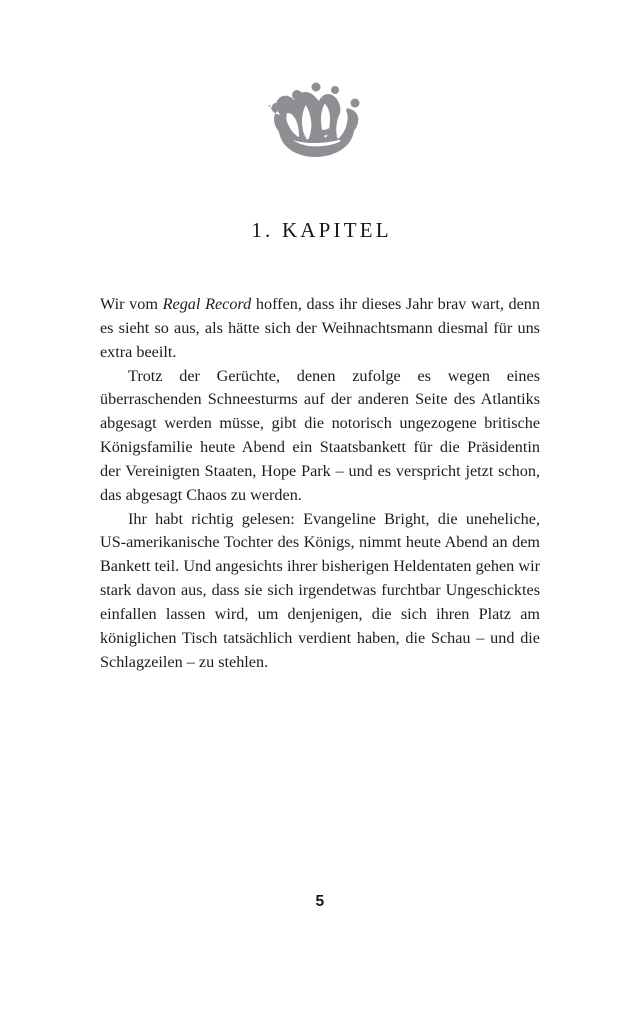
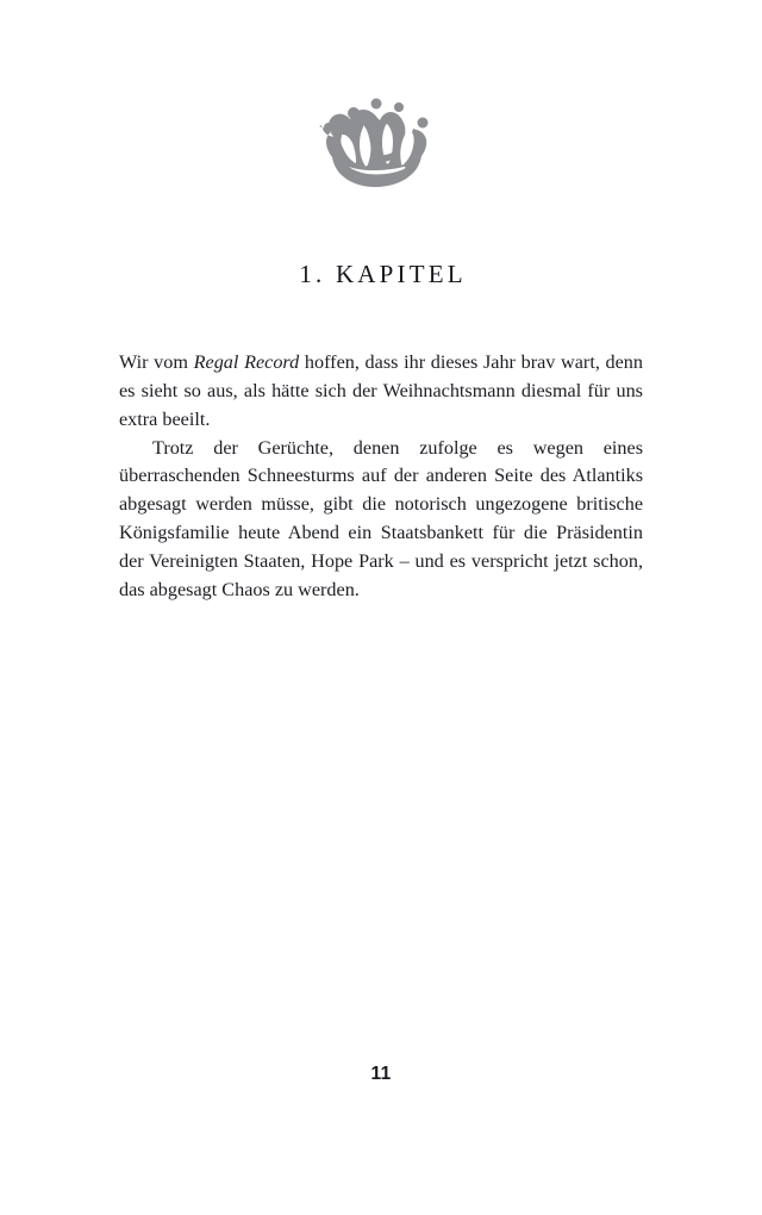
  1. KAPITEL
  Wir vom Regal Record hoffen, dass ihr dieses Jahr brav wart, denn es sieht so aus, als hätte sich der Weihnachtsmann diesmal für uns extra beeilt.
  Trotz der Gerüchte, denen zufolge es wegen eines überraschenden Schneesturms auf der anderen Seite des Atlantiks abgesagt werden müsse, gibt die notorisch ungezogene britische Königsfamilie heute Abend ein Staatsbankett für die Präsidentin der Vereinigten Staaten, Hope Park – und es verspricht jetzt schon, das abgesagt Chaos zu werden.
- Ihr habt richtig gelesen: Evangeline Bright, die uneheliche, US-amerikanische Tochter des Königs, nimmt heute Abend an dem Bankett teil. Und angesichts ihrer bisherigen Heldentaten gehen wir stark davon aus, dass sie sich irgendetwas furchtbar Ungeschicktes einfallen lassen wird, um denjenigen, die sich ihren Platz am königlichen Tisch tatsächlich verdient haben, die Schau – und die Schlagzeilen – zu stehlen.
- 5
+ 11
